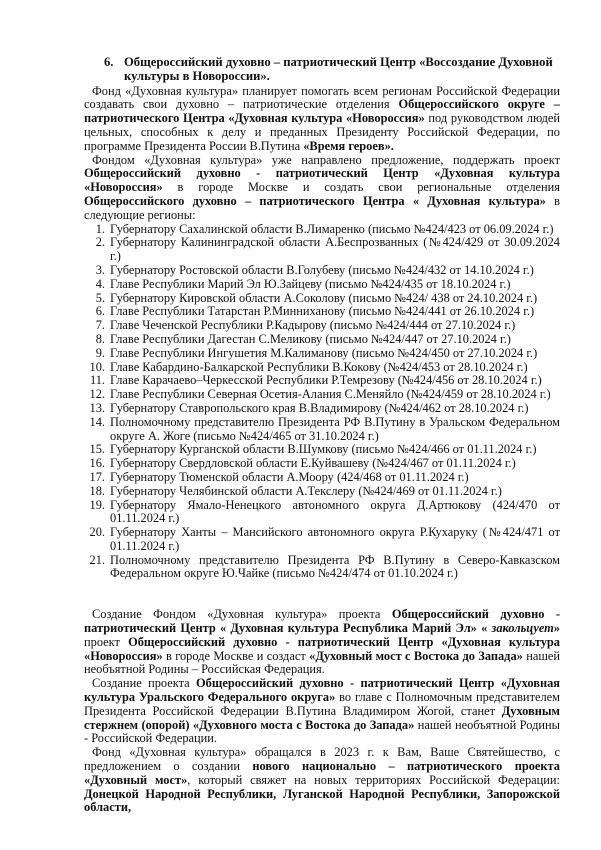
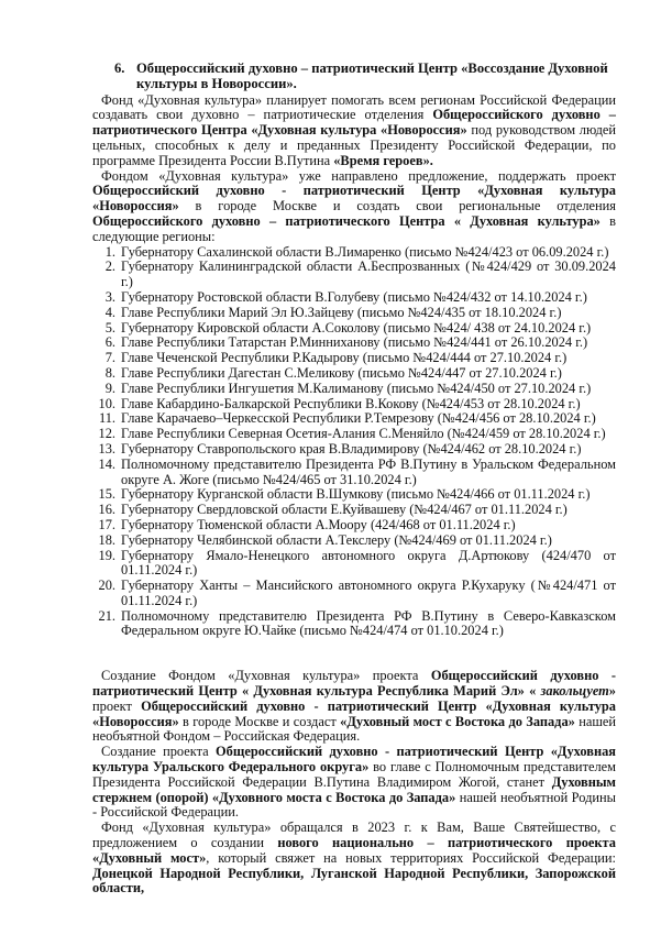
  6.
  Общероссийский духовно – патриотический Центр «Воссоздание Духовной культуры в Новороссии».
- Фонд «Духовная культура» планирует помогать всем регионам Российской Федерации создавать свои духовно – патриотические отделения Общероссийского округе – патриотического Центра «Духовная культура «Новороссия» под руководством людей цельных, способных к делу и преданных Президенту Российской Федерации, по программе Президента России В.Путина «Время героев».
+ Фонд «Духовная культура» планирует помогать всем регионам Российской Федерации создавать свои духовно – патриотические отделения Общероссийского духовно – патриотического Центра «Духовная культура «Новороссия» под руководством людей цельных, способных к делу и преданных Президенту Российской Федерации, по программе Президента России В.Путина «Время героев».
  Фондом «Духовная культура» уже направлено предложение, поддержать проект Общероссийский духовно - патриотический Центр «Духовная культура «Новороссия» в городе Москве и создать свои региональные отделения Общероссийского духовно – патриотического Центра « Духовная культура» в следующие регионы:
  1.
  Губернатору Сахалинской области В.Лимаренко (письмо №424/423 от 06.09.2024 г.)
  2.
  Губернатору Калининградской области А.Беспрозванных (№424/429 от 30.09.2024 г.)
  3.
  Губернатору Ростовской области В.Голубеву (письмо №424/432 от 14.10.2024 г.)
  4.
  Главе Республики Марий Эл Ю.Зайцеву (письмо №424/435 от 18.10.2024 г.)
  5.
  Губернатору Кировской области А.Соколову (письмо №424/ 438 от 24.10.2024 г.)
  6.
  Главе Республики Татарстан Р.Минниханову (письмо №424/441 от 26.10.2024 г.)
  7.
  Главе Чеченской Республики Р.Кадырову (письмо №424/444 от 27.10.2024 г.)
  8.
  Главе Республики Дагестан С.Меликову (письмо №424/447 от 27.10.2024 г.)
  9.
  Главе Республики Ингушетия М.Калиманову (письмо №424/450 от 27.10.2024 г.)
  10.
  Главе Кабардино-Балкарской Республики В.Кокову (№424/453 от 28.10.2024 г.)
  11.
  Главе Карачаево–Черкесской Республики Р.Темрезову (№424/456 от 28.10.2024 г.)
  12.
  Главе Республики Северная Осетия-Алания С.Меняйло (№424/459 от 28.10.2024 г.)
  13.
  Губернатору Ставропольского края В.Владимирову (№424/462 от 28.10.2024 г.)
  14.
  Полномочному представителю Президента РФ В.Путину в Уральском Федеральном округе А. Жоге (письмо №424/465 от 31.10.2024 г.)
  15.
  Губернатору Курганской области В.Шумкову (письмо №424/466 от 01.11.2024 г.)
  16.
  Губернатору Свердловской области Е.Куйвашеву (№424/467 от 01.11.2024 г.)
  17.
  Губернатору Тюменской области А.Моору (424/468 от 01.11.2024 г.)
  18.
  Губернатору Челябинской области А.Текслеру (№424/469 от 01.11.2024 г.)
  19.
  Губернатору Ямало-Ненецкого автономного округа Д.Артюкову (424/470 от 01.11.2024 г.)
  20.
  Губернатору Ханты – Мансийского автономного округа Р.Кухаруку (№424/471 от 01.11.2024 г.)
  21.
  Полномочному представителю Президента РФ В.Путину в Северо-Кавказском Федеральном округе Ю.Чайке (письмо №424/474 от 01.10.2024 г.)
- Создание Фондом «Духовная культура» проекта Общероссийский духовно - патриотический Центр « Духовная культура Республика Марий Эл» « закольцует» проект Общероссийский духовно - патриотический Центр «Духовная культура «Новороссия» в городе Москве и создаст «Духовный мост с Востока до Запада» нашей необъятной Родины – Российская Федерация.
+ Создание Фондом «Духовная культура» проекта Общероссийский духовно - патриотический Центр « Духовная культура Республика Марий Эл» « закольцует» проект Общероссийский духовно - патриотический Центр «Духовная культура «Новороссия» в городе Москве и создаст «Духовный мост с Востока до Запада» нашей необъятной Фондом – Российская Федерация.
  Создание проекта Общероссийский духовно - патриотический Центр «Духовная культура Уральского Федерального округа» во главе с Полномочным представителем Президента Российской Федерации В.Путина Владимиром Жогой, станет Духовным стержнем (опорой) «Духовного моста с Востока до Запада» нашей необъятной Родины - Российской Федерации.
  Фонд «Духовная культура» обращался в 2023 г. к Вам, Ваше Святейшество, с предложением о создании нового национально – патриотического проекта «Духовный мост», который свяжет на новых территориях Российской Федерации: Донецкой Народной Республики, Луганской Народной Республики, Запорожской области,
